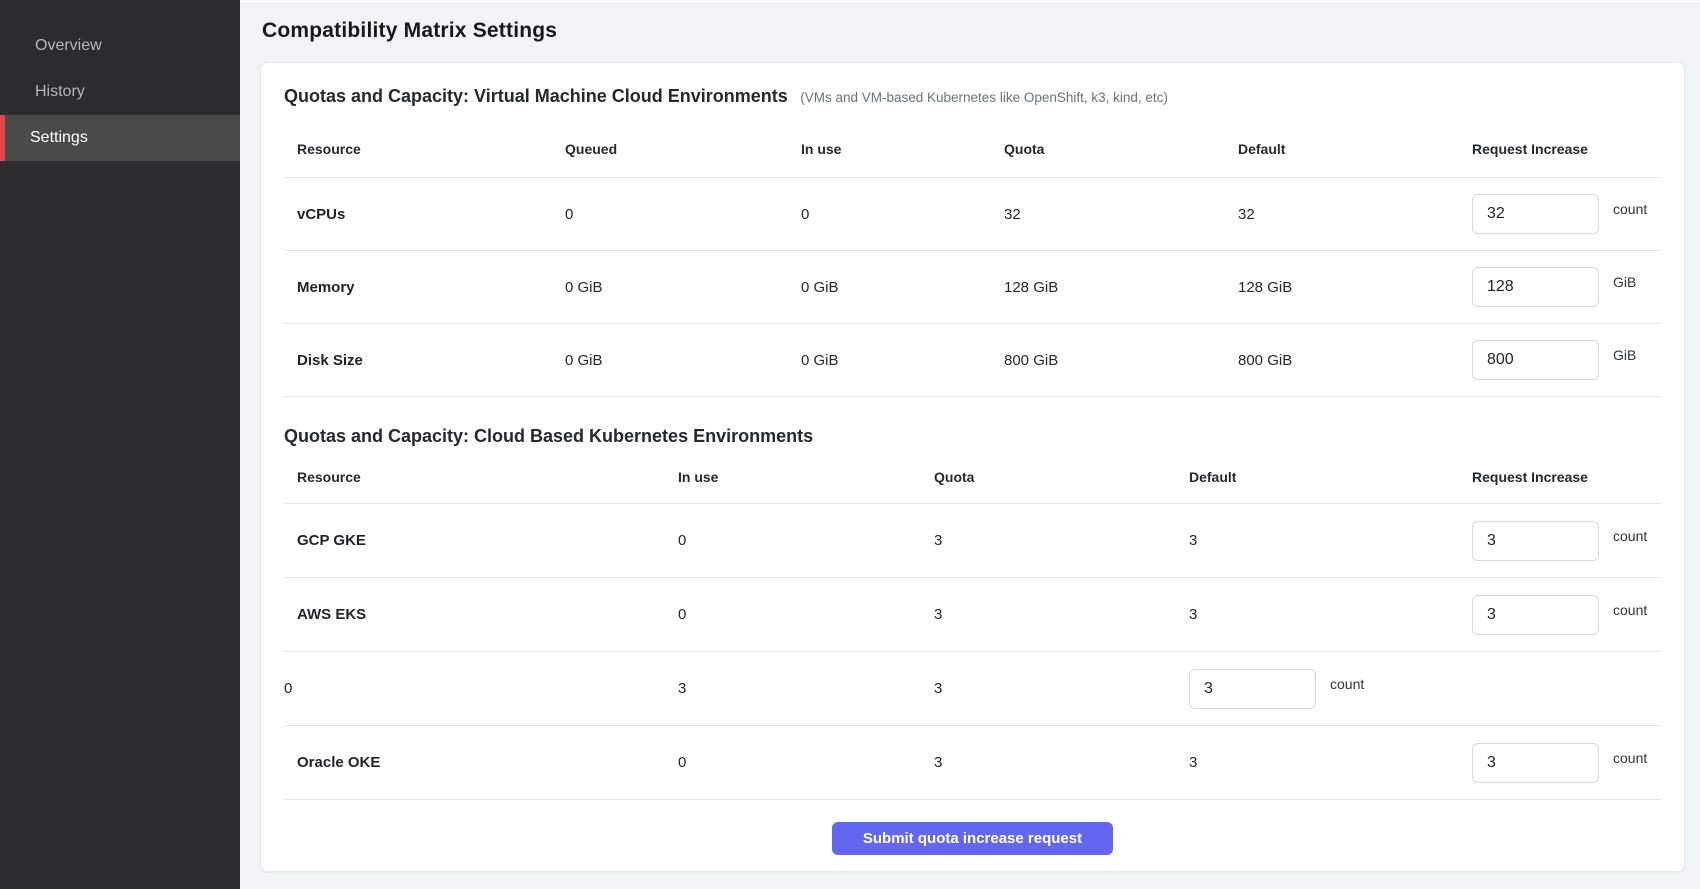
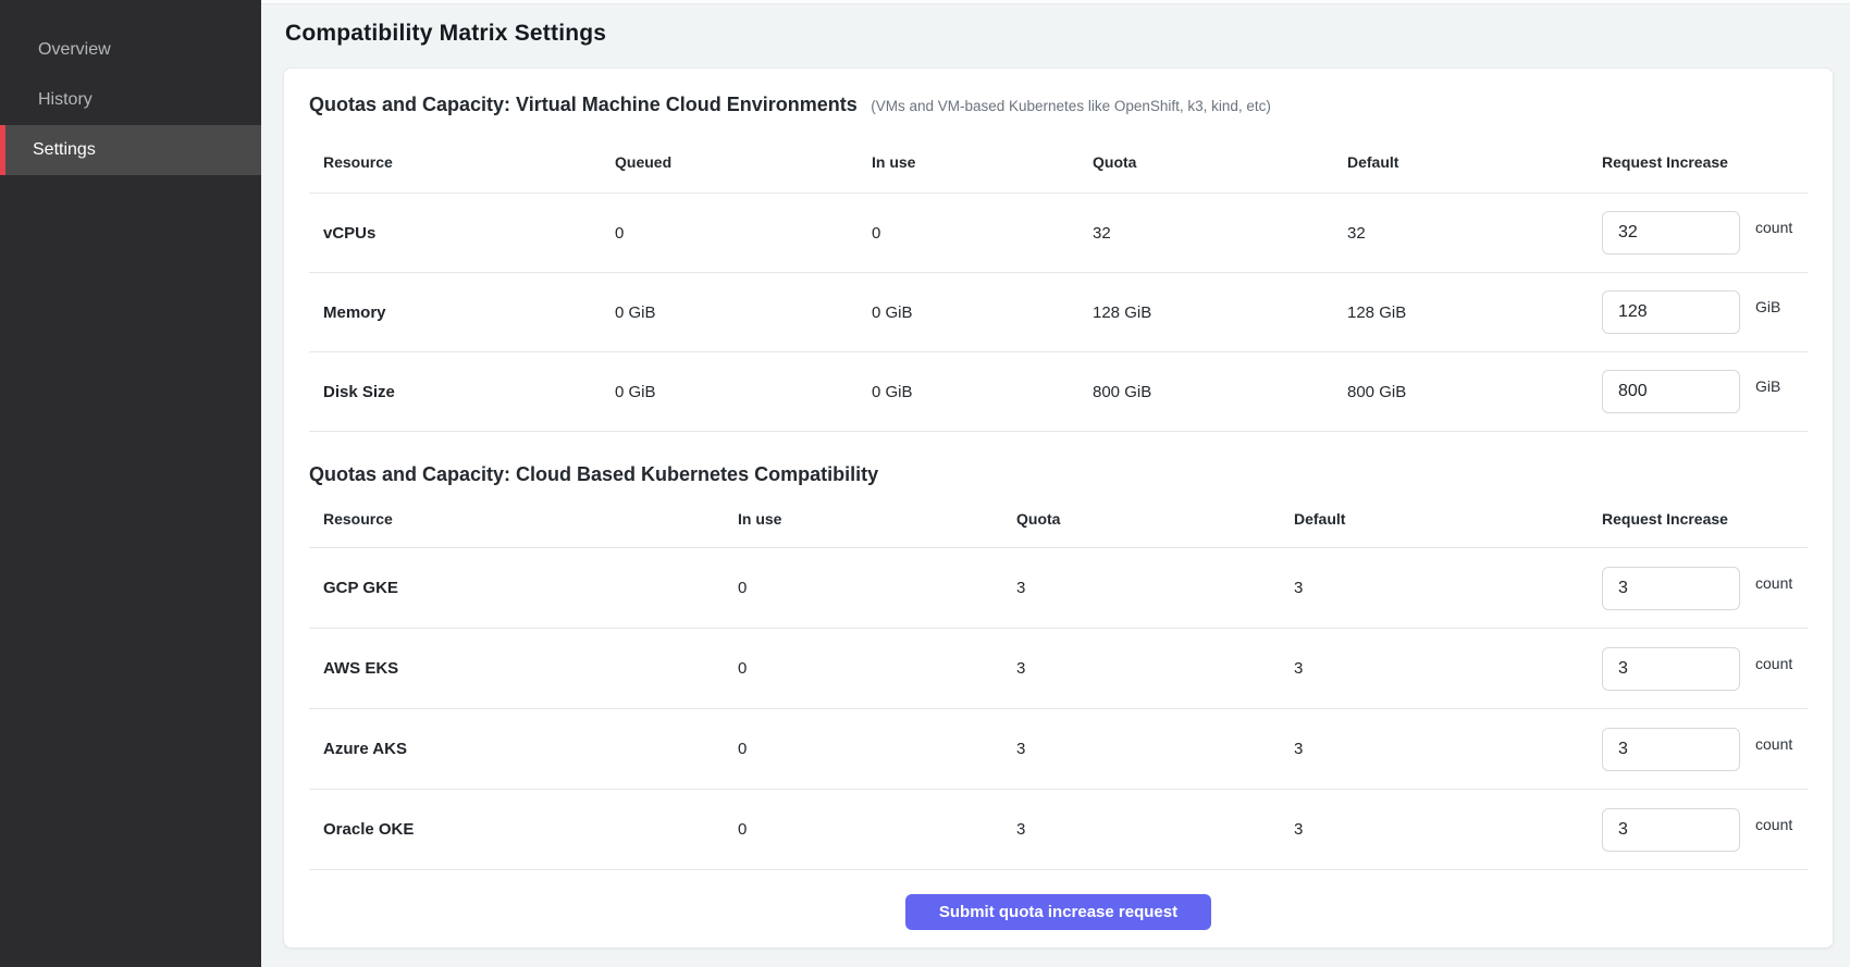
  Overview
  History
  Settings
  Compatibility Matrix Settings
  Quotas and Capacity: Virtual Machine Cloud Environments (VMs and VM-based Kubernetes like OpenShift, k3, kind, etc)
  Resource
  Queued
  In use
  Quota
  Default
  Request Increase
  vCPUs
  0
  0
  32
  32
  32
  count
  Memory
  0 GiB
  0 GiB
  128 GiB
  128 GiB
  128
  GiB
  Disk Size
  0 GiB
  0 GiB
  800 GiB
  800 GiB
  800
  GiB
- Quotas and Capacity: Cloud Based Kubernetes Environments
+ Quotas and Capacity: Cloud Based Kubernetes Compatibility
  Resource
  In use
  Quota
  Default
  Request Increase
  GCP GKE
  0
  3
  3
  3
  count
  AWS EKS
  0
  3
  3
  3
  count
+ Azure AKS
  0
  3
  3
  3
  count
  Oracle OKE
  0
  3
  3
  3
  count
  Submit quota increase request
